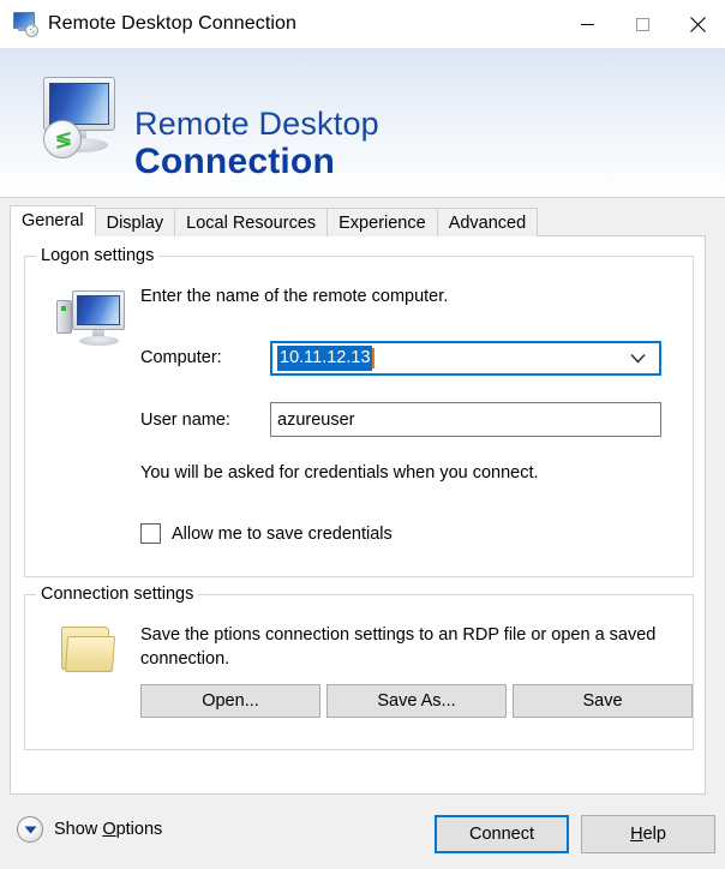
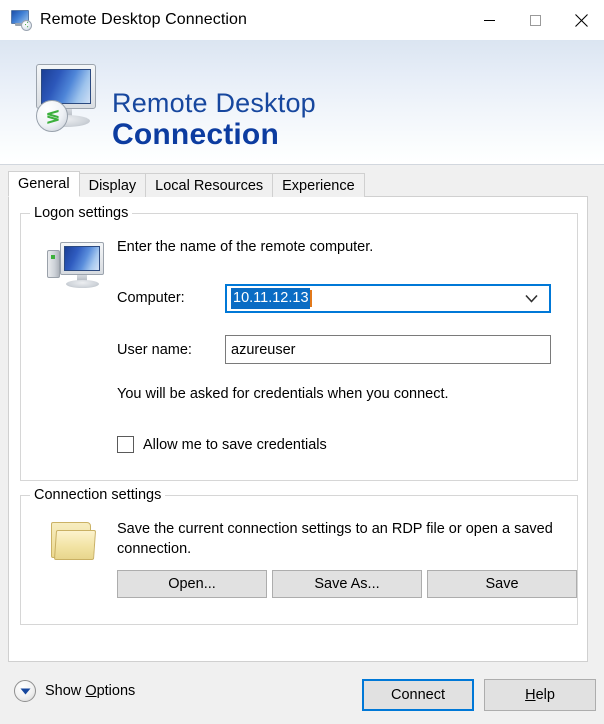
  Remote Desktop Connection
  ≶
  Remote Desktop
  Connection
  General
  Display
  Local Resources
  Experience
- Advanced
  Logon settings
  Enter the name of the remote computer.
  Computer:
  10.11.12.13
  User name:
  azureuser
  You will be asked for credentials when you connect.
  Allow me to save credentials
  Connection settings
- Save the ptions connection settings to an RDP file or open a saved connection.
+ Save the current connection settings to an RDP file or open a saved connection.
  Open...
  Save As...
  Save
  Show Options
  Connect
  Help
